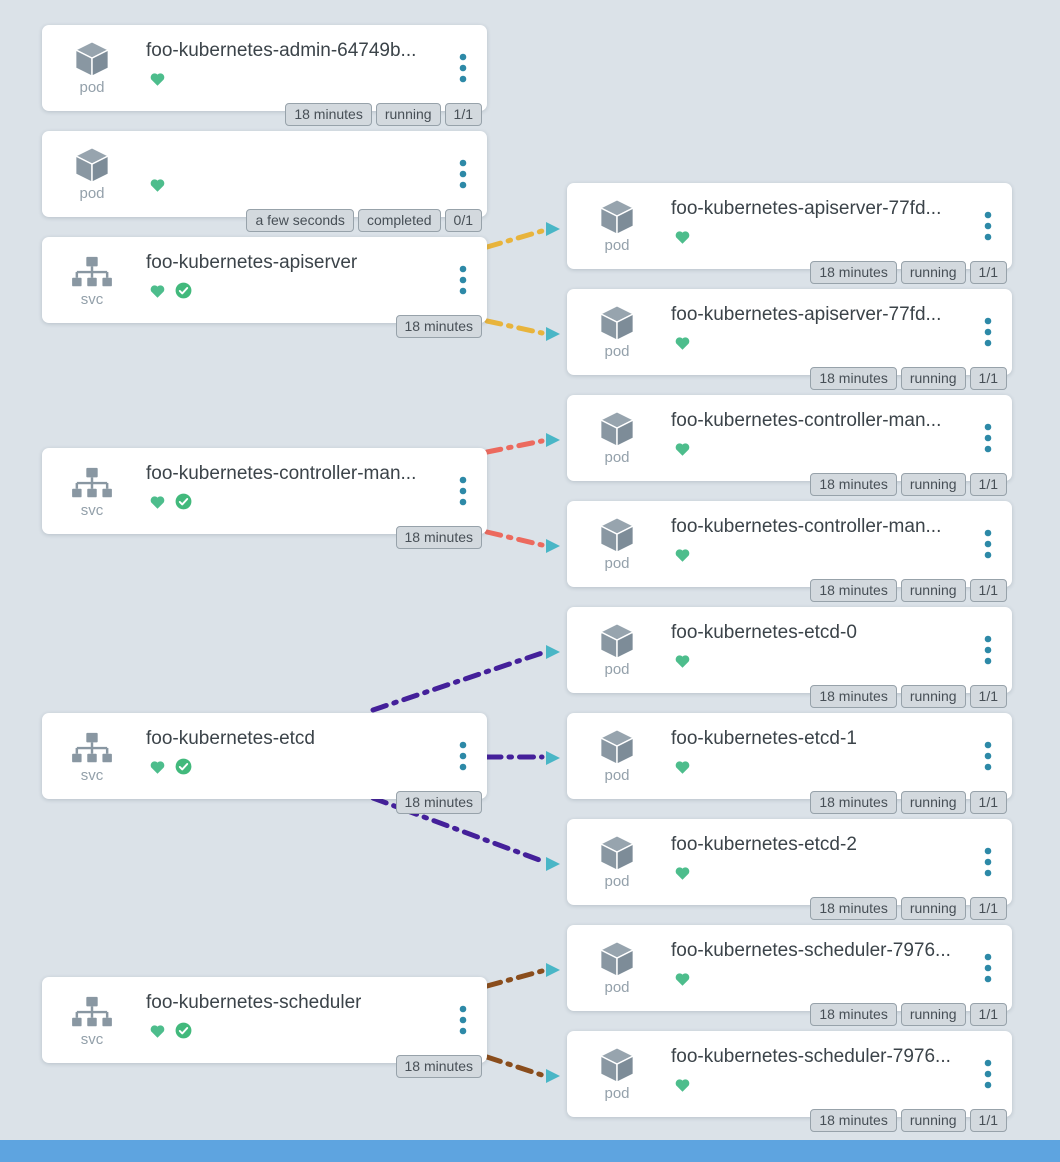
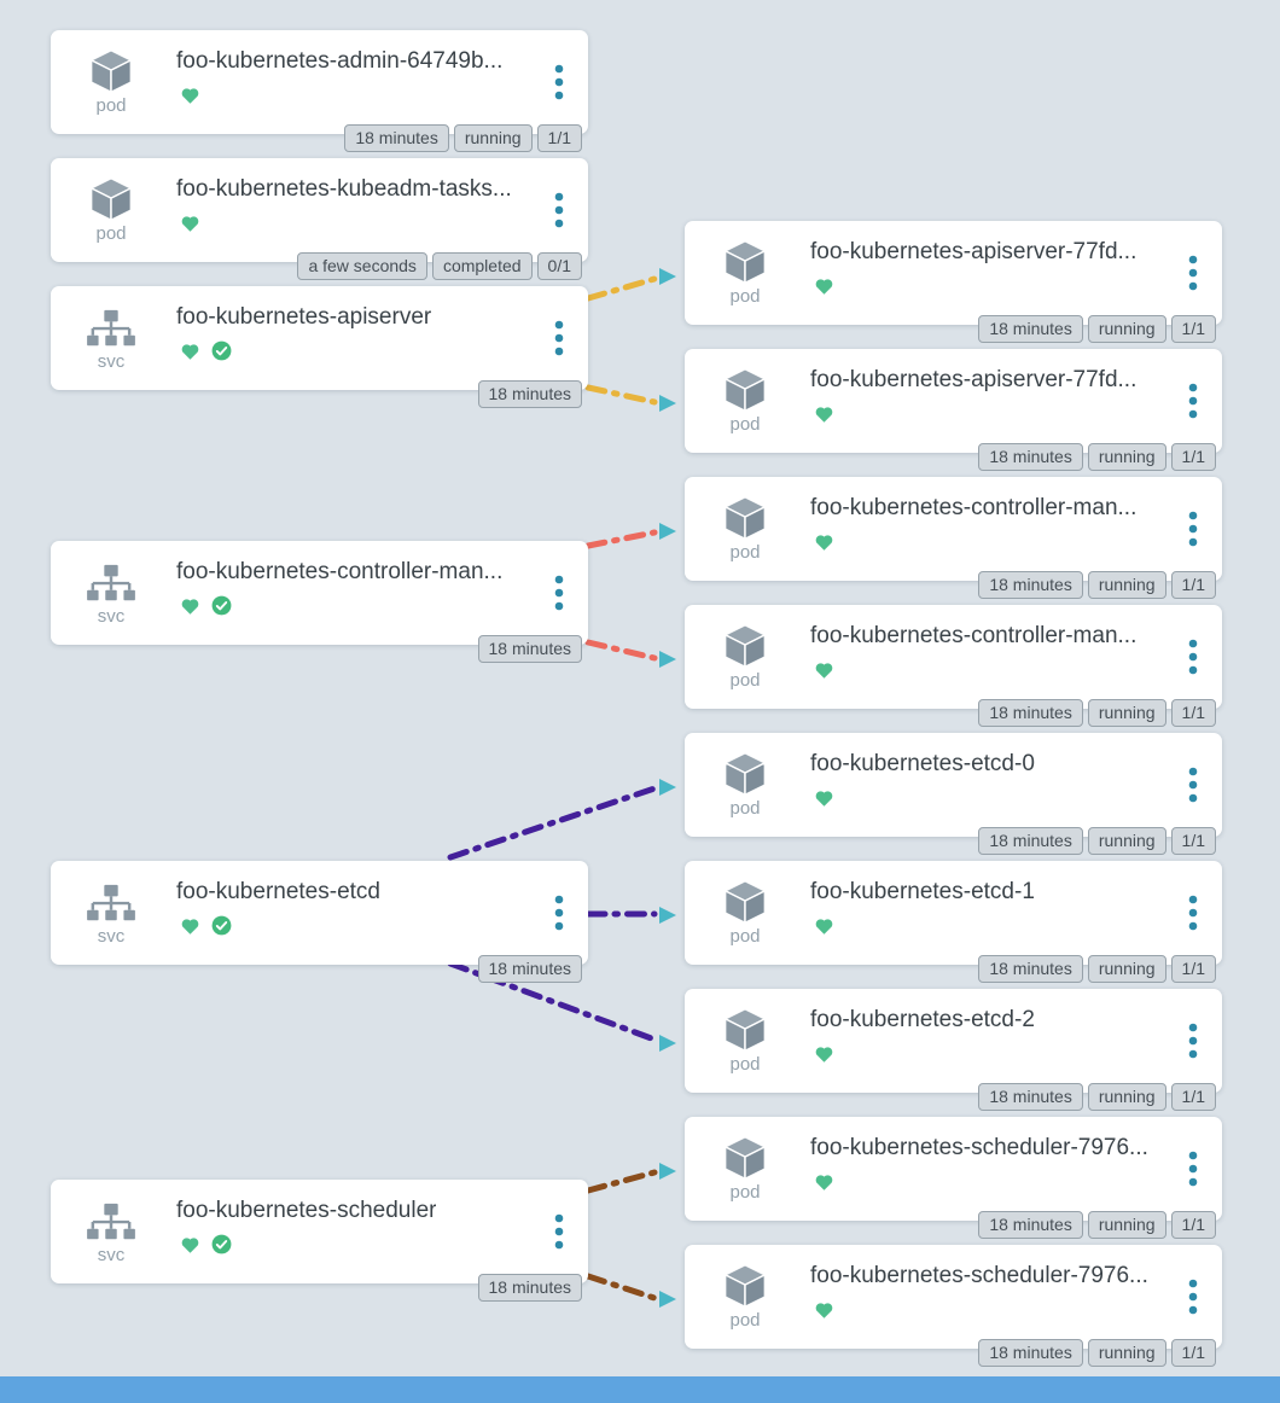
  pod
  foo-kubernetes-admin-64749b...
  18 minutes
  running
  1/1
  pod
+ foo-kubernetes-kubeadm-tasks...
  a few seconds
  completed
  0/1
  svc
  foo-kubernetes-apiserver
  18 minutes
  svc
  foo-kubernetes-controller-man...
  18 minutes
  svc
  foo-kubernetes-etcd
  18 minutes
  svc
  foo-kubernetes-scheduler
  18 minutes
  pod
  foo-kubernetes-apiserver-77fd...
  18 minutes
  running
  1/1
  pod
  foo-kubernetes-apiserver-77fd...
  18 minutes
  running
  1/1
  pod
  foo-kubernetes-controller-man...
  18 minutes
  running
  1/1
  pod
  foo-kubernetes-controller-man...
  18 minutes
  running
  1/1
  pod
  foo-kubernetes-etcd-0
  18 minutes
  running
  1/1
  pod
  foo-kubernetes-etcd-1
  18 minutes
  running
  1/1
  pod
  foo-kubernetes-etcd-2
  18 minutes
  running
  1/1
  pod
  foo-kubernetes-scheduler-7976...
  18 minutes
  running
  1/1
  pod
  foo-kubernetes-scheduler-7976...
  18 minutes
  running
  1/1
